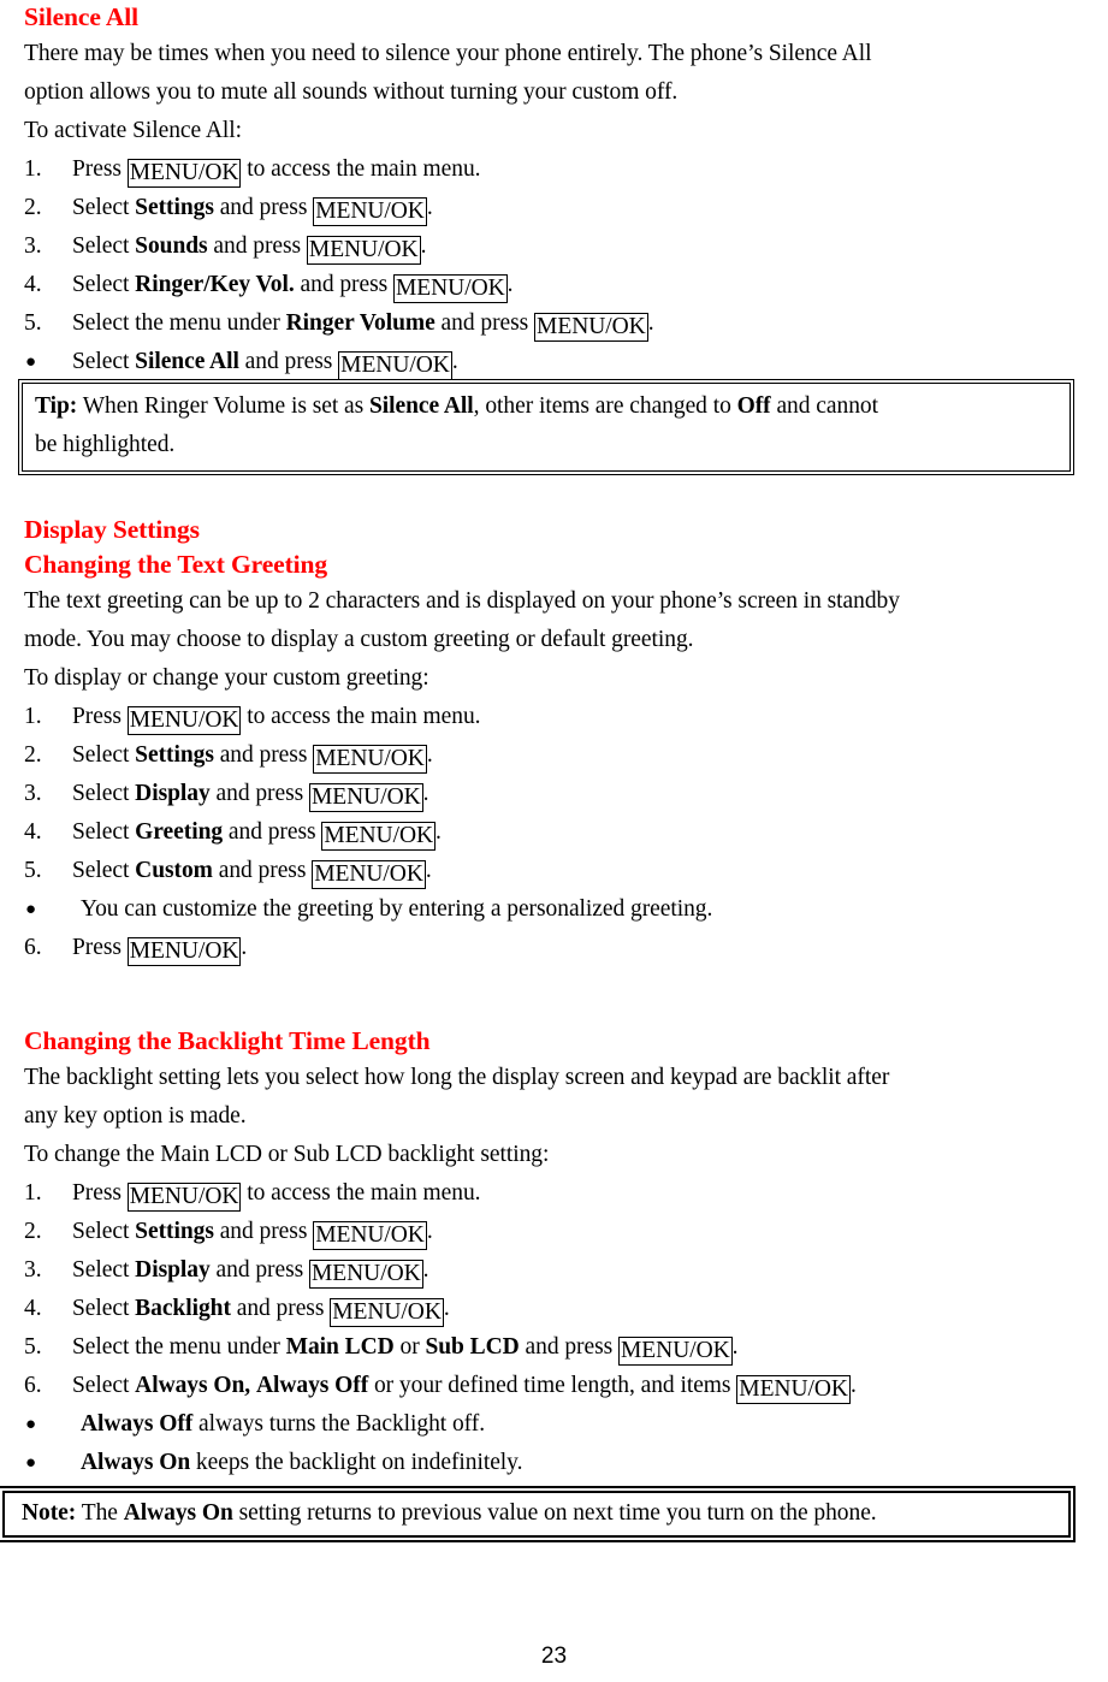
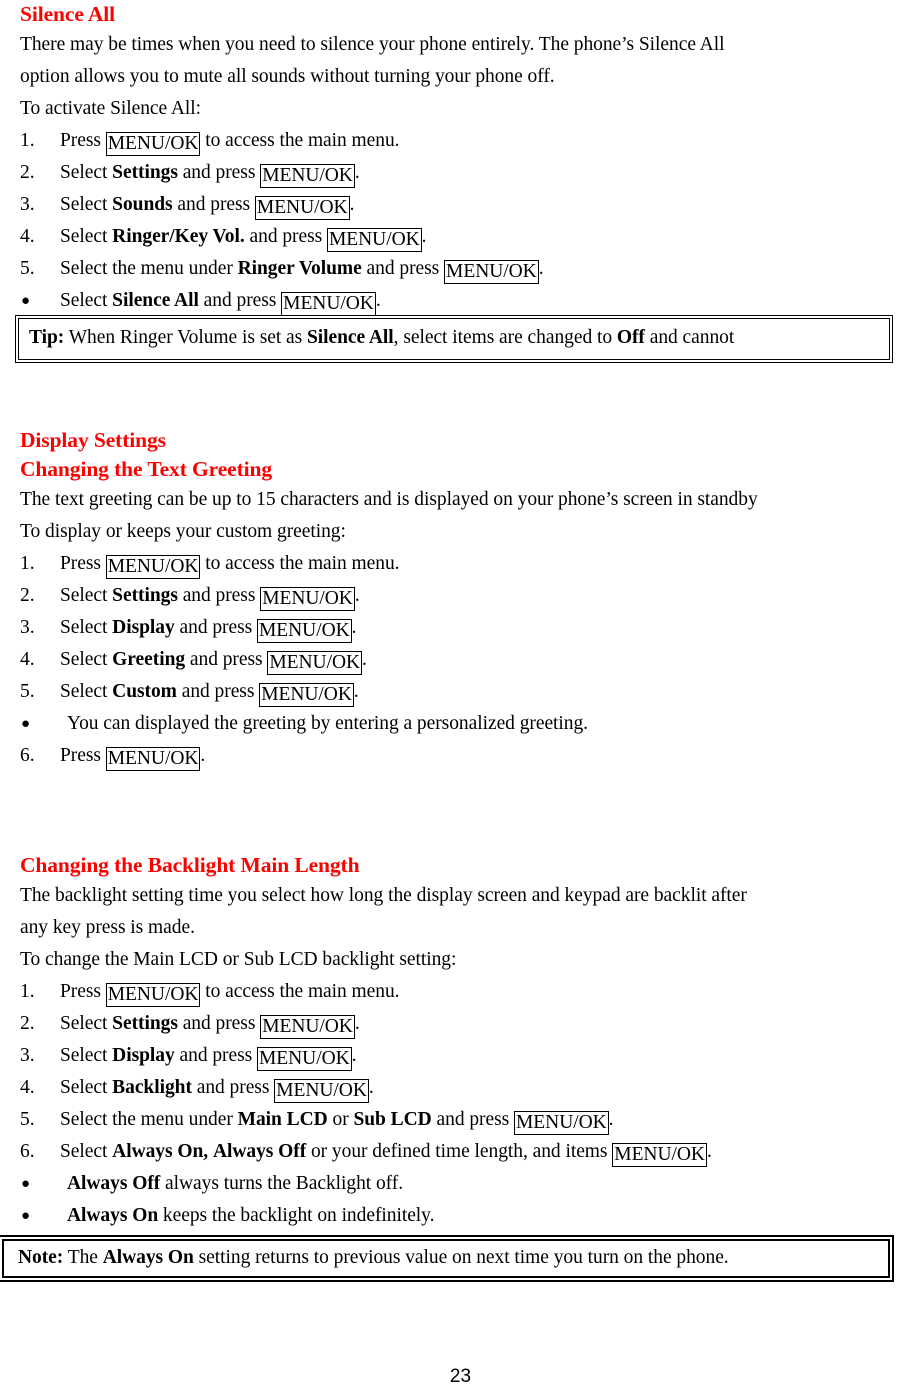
  Silence All
  There may be times when you need to silence your phone entirely. The phone’s Silence All
- option allows you to mute all sounds without turning your custom off.
+ option allows you to mute all sounds without turning your phone off.
  To activate Silence All:
  1.
  Press MENU/OK to access the main menu.
  2.
  Select Settings and press MENU/OK.
  3.
  Select Sounds and press MENU/OK.
  4.
  Select Ringer/Key Vol. and press MENU/OK.
  5.
  Select the menu under Ringer Volume and press MENU/OK.
  ●
  Select Silence All and press MENU/OK.
- Tip: When Ringer Volume is set as Silence All, other items are changed to Off and cannot
+ Tip: When Ringer Volume is set as Silence All, select items are changed to Off and cannot
- be highlighted.
  Display Settings
  Changing the Text Greeting
- The text greeting can be up to 2 characters and is displayed on your phone’s screen in standby
+ The text greeting can be up to 15 characters and is displayed on your phone’s screen in standby
- mode. You may choose to display a custom greeting or default greeting.
- To display or change your custom greeting:
+ To display or keeps your custom greeting:
  1.
  Press MENU/OK to access the main menu.
  2.
  Select Settings and press MENU/OK.
  3.
  Select Display and press MENU/OK.
  4.
  Select Greeting and press MENU/OK.
  5.
  Select Custom and press MENU/OK.
  ●
- You can customize the greeting by entering a personalized greeting.
+ You can displayed the greeting by entering a personalized greeting.
  6.
  Press MENU/OK.
- Changing the Backlight Time Length
+ Changing the Backlight Main Length
- The backlight setting lets you select how long the display screen and keypad are backlit after
+ The backlight setting time you select how long the display screen and keypad are backlit after
- any key option is made.
+ any key press is made.
  To change the Main LCD or Sub LCD backlight setting:
  1.
  Press MENU/OK to access the main menu.
  2.
  Select Settings and press MENU/OK.
  3.
  Select Display and press MENU/OK.
  4.
  Select Backlight and press MENU/OK.
  5.
  Select the menu under Main LCD or Sub LCD and press MENU/OK.
  6.
  Select Always On, Always Off or your defined time length, and items MENU/OK.
  ●
  Always Off always turns the Backlight off.
  ●
  Always On keeps the backlight on indefinitely.
  Note: The Always On setting returns to previous value on next time you turn on the phone.
  23
